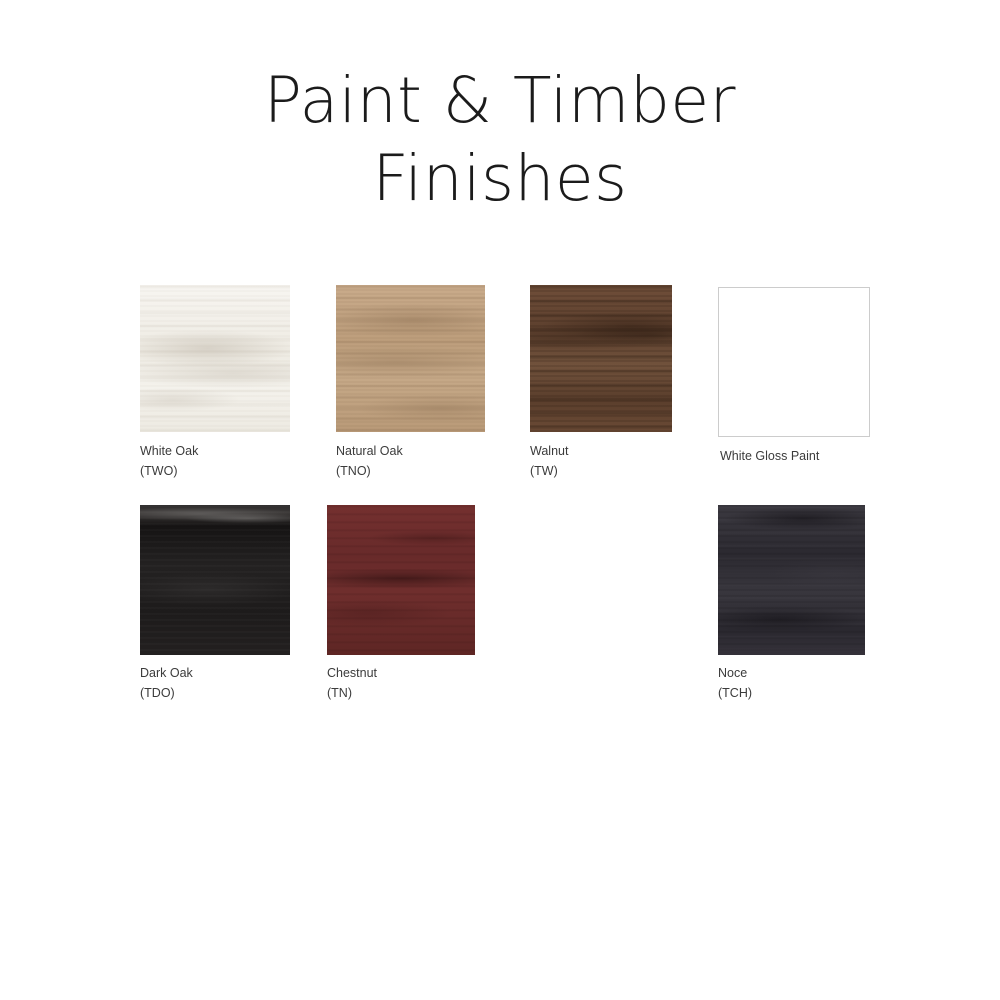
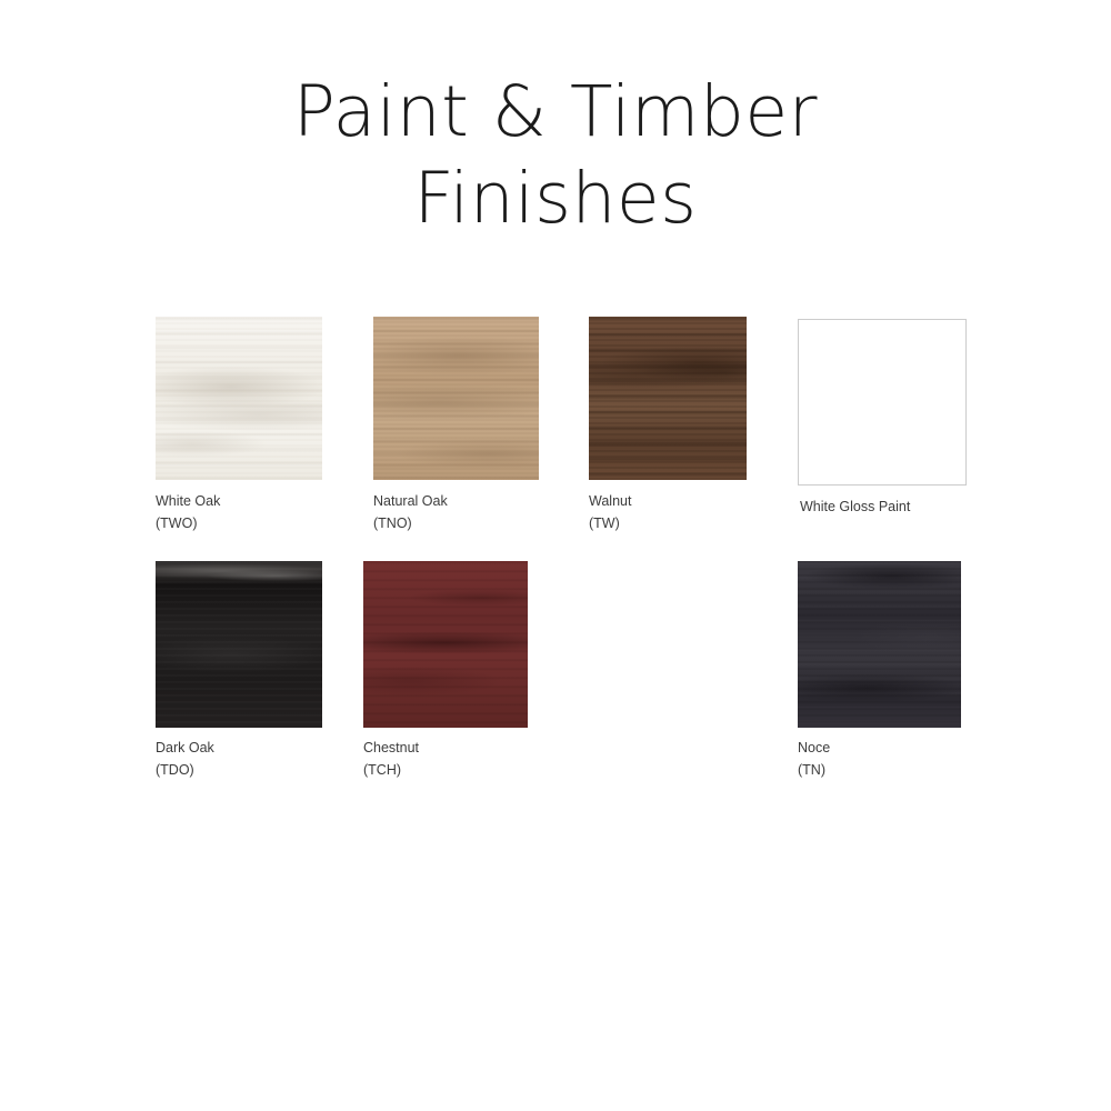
  Paint & Timber
  Finishes
  White Oak
  (TWO)
  Natural Oak
  (TNO)
  Walnut
  (TW)
  White Gloss Paint
  Dark Oak
  (TDO)
  Chestnut
- (TN)
+ (TCH)
  Noce
- (TCH)
+ (TN)
